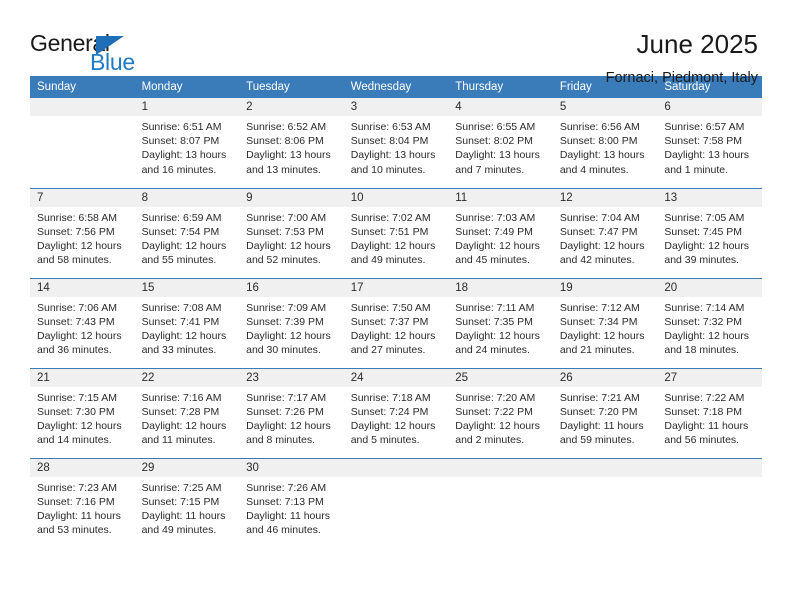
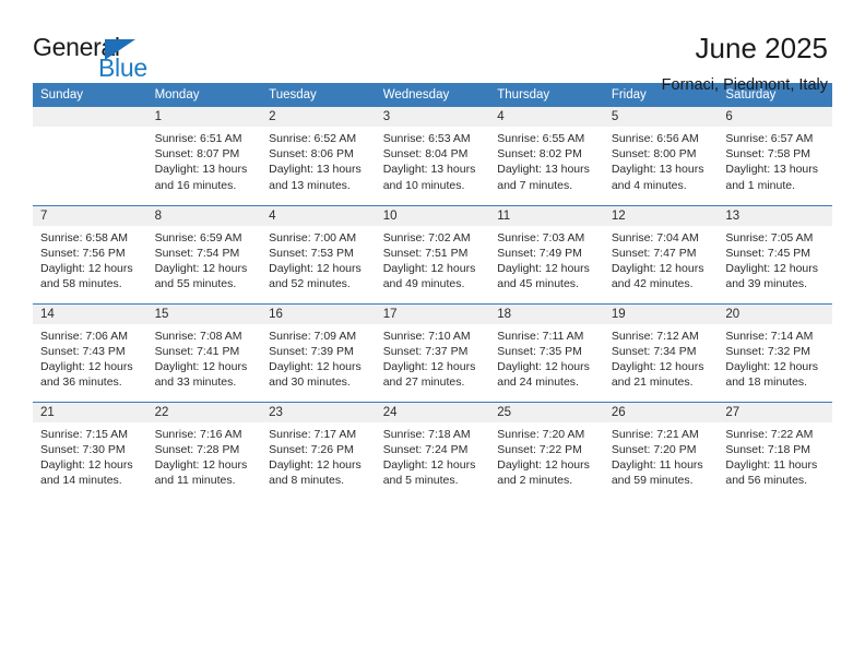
  General
  Blue
  June 2025
  Fornaci, Piedmont, Italy
  Sunday	Monday	Tuesday	Wednesday	Thursday	Friday	Saturday
  	1Sunrise: 6:51 AMSunset: 8:07 PMDaylight: 13 hours and 16 minutes.	2Sunrise: 6:52 AMSunset: 8:06 PMDaylight: 13 hours and 13 minutes.	3Sunrise: 6:53 AMSunset: 8:04 PMDaylight: 13 hours and 10 minutes.	4Sunrise: 6:55 AMSunset: 8:02 PMDaylight: 13 hours and 7 minutes.	5Sunrise: 6:56 AMSunset: 8:00 PMDaylight: 13 hours and 4 minutes.	6Sunrise: 6:57 AMSunset: 7:58 PMDaylight: 13 hours and 1 minute.
- 7Sunrise: 6:58 AMSunset: 7:56 PMDaylight: 12 hours and 58 minutes.	8Sunrise: 6:59 AMSunset: 7:54 PMDaylight: 12 hours and 55 minutes.	9Sunrise: 7:00 AMSunset: 7:53 PMDaylight: 12 hours and 52 minutes.	10Sunrise: 7:02 AMSunset: 7:51 PMDaylight: 12 hours and 49 minutes.	11Sunrise: 7:03 AMSunset: 7:49 PMDaylight: 12 hours and 45 minutes.	12Sunrise: 7:04 AMSunset: 7:47 PMDaylight: 12 hours and 42 minutes.	13Sunrise: 7:05 AMSunset: 7:45 PMDaylight: 12 hours and 39 minutes.
+ 7Sunrise: 6:58 AMSunset: 7:56 PMDaylight: 12 hours and 58 minutes.	8Sunrise: 6:59 AMSunset: 7:54 PMDaylight: 12 hours and 55 minutes.	4Sunrise: 7:00 AMSunset: 7:53 PMDaylight: 12 hours and 52 minutes.	10Sunrise: 7:02 AMSunset: 7:51 PMDaylight: 12 hours and 49 minutes.	11Sunrise: 7:03 AMSunset: 7:49 PMDaylight: 12 hours and 45 minutes.	12Sunrise: 7:04 AMSunset: 7:47 PMDaylight: 12 hours and 42 minutes.	13Sunrise: 7:05 AMSunset: 7:45 PMDaylight: 12 hours and 39 minutes.
- 14Sunrise: 7:06 AMSunset: 7:43 PMDaylight: 12 hours and 36 minutes.	15Sunrise: 7:08 AMSunset: 7:41 PMDaylight: 12 hours and 33 minutes.	16Sunrise: 7:09 AMSunset: 7:39 PMDaylight: 12 hours and 30 minutes.	17Sunrise: 7:50 AMSunset: 7:37 PMDaylight: 12 hours and 27 minutes.	18Sunrise: 7:11 AMSunset: 7:35 PMDaylight: 12 hours and 24 minutes.	19Sunrise: 7:12 AMSunset: 7:34 PMDaylight: 12 hours and 21 minutes.	20Sunrise: 7:14 AMSunset: 7:32 PMDaylight: 12 hours and 18 minutes.
+ 14Sunrise: 7:06 AMSunset: 7:43 PMDaylight: 12 hours and 36 minutes.	15Sunrise: 7:08 AMSunset: 7:41 PMDaylight: 12 hours and 33 minutes.	16Sunrise: 7:09 AMSunset: 7:39 PMDaylight: 12 hours and 30 minutes.	17Sunrise: 7:10 AMSunset: 7:37 PMDaylight: 12 hours and 27 minutes.	18Sunrise: 7:11 AMSunset: 7:35 PMDaylight: 12 hours and 24 minutes.	19Sunrise: 7:12 AMSunset: 7:34 PMDaylight: 12 hours and 21 minutes.	20Sunrise: 7:14 AMSunset: 7:32 PMDaylight: 12 hours and 18 minutes.
  21Sunrise: 7:15 AMSunset: 7:30 PMDaylight: 12 hours and 14 minutes.	22Sunrise: 7:16 AMSunset: 7:28 PMDaylight: 12 hours and 11 minutes.	23Sunrise: 7:17 AMSunset: 7:26 PMDaylight: 12 hours and 8 minutes.	24Sunrise: 7:18 AMSunset: 7:24 PMDaylight: 12 hours and 5 minutes.	25Sunrise: 7:20 AMSunset: 7:22 PMDaylight: 12 hours and 2 minutes.	26Sunrise: 7:21 AMSunset: 7:20 PMDaylight: 11 hours and 59 minutes.	27Sunrise: 7:22 AMSunset: 7:18 PMDaylight: 11 hours and 56 minutes.
- 28Sunrise: 7:23 AMSunset: 7:16 PMDaylight: 11 hours and 53 minutes.	29Sunrise: 7:25 AMSunset: 7:15 PMDaylight: 11 hours and 49 minutes.	30Sunrise: 7:26 AMSunset: 7:13 PMDaylight: 11 hours and 46 minutes.
